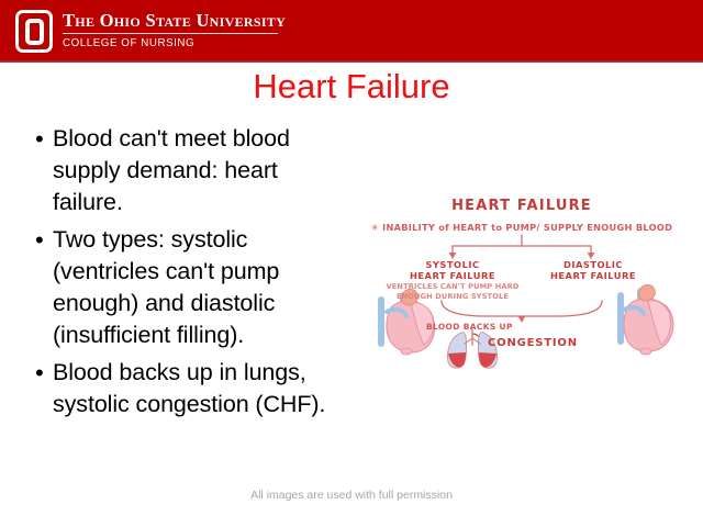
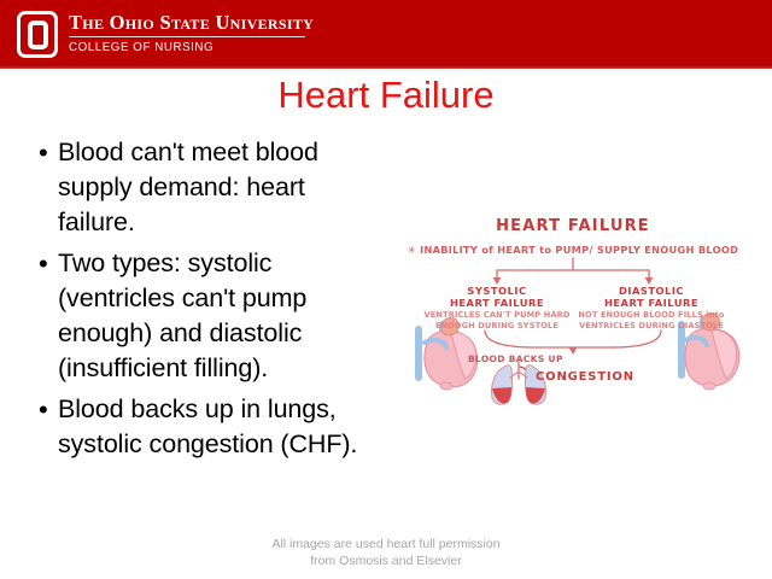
  The Ohio State University
  COLLEGE OF NURSING
  Heart Failure
  •
  Blood can't meet blood supply demand: heart failure.
  •
  Two types: systolic (ventricles can't pump enough) and diastolic (insufficient filling).
  •
  Blood backs up in lungs, systolic congestion (CHF).
  HEART FAILURE
  ✳ INABILITY of HEART to PUMP/ SUPPLY ENOUGH BLOOD
  SYSTOLIC
  HEART FAILURE
  VENTRICLES CAN'T PUMP HARD
  ENOUGH DURING SYSTOLE
  DIASTOLIC
  HEART FAILURE
+ NOT ENOUGH BLOOD FILLS into
+ VENTRICLES DURING DIASTOLE
  BLOOD BACKS UP
  CONGESTION
- All images are used with full permission
+ All images are used heart full permission
+ from Osmosis and Elsevier
